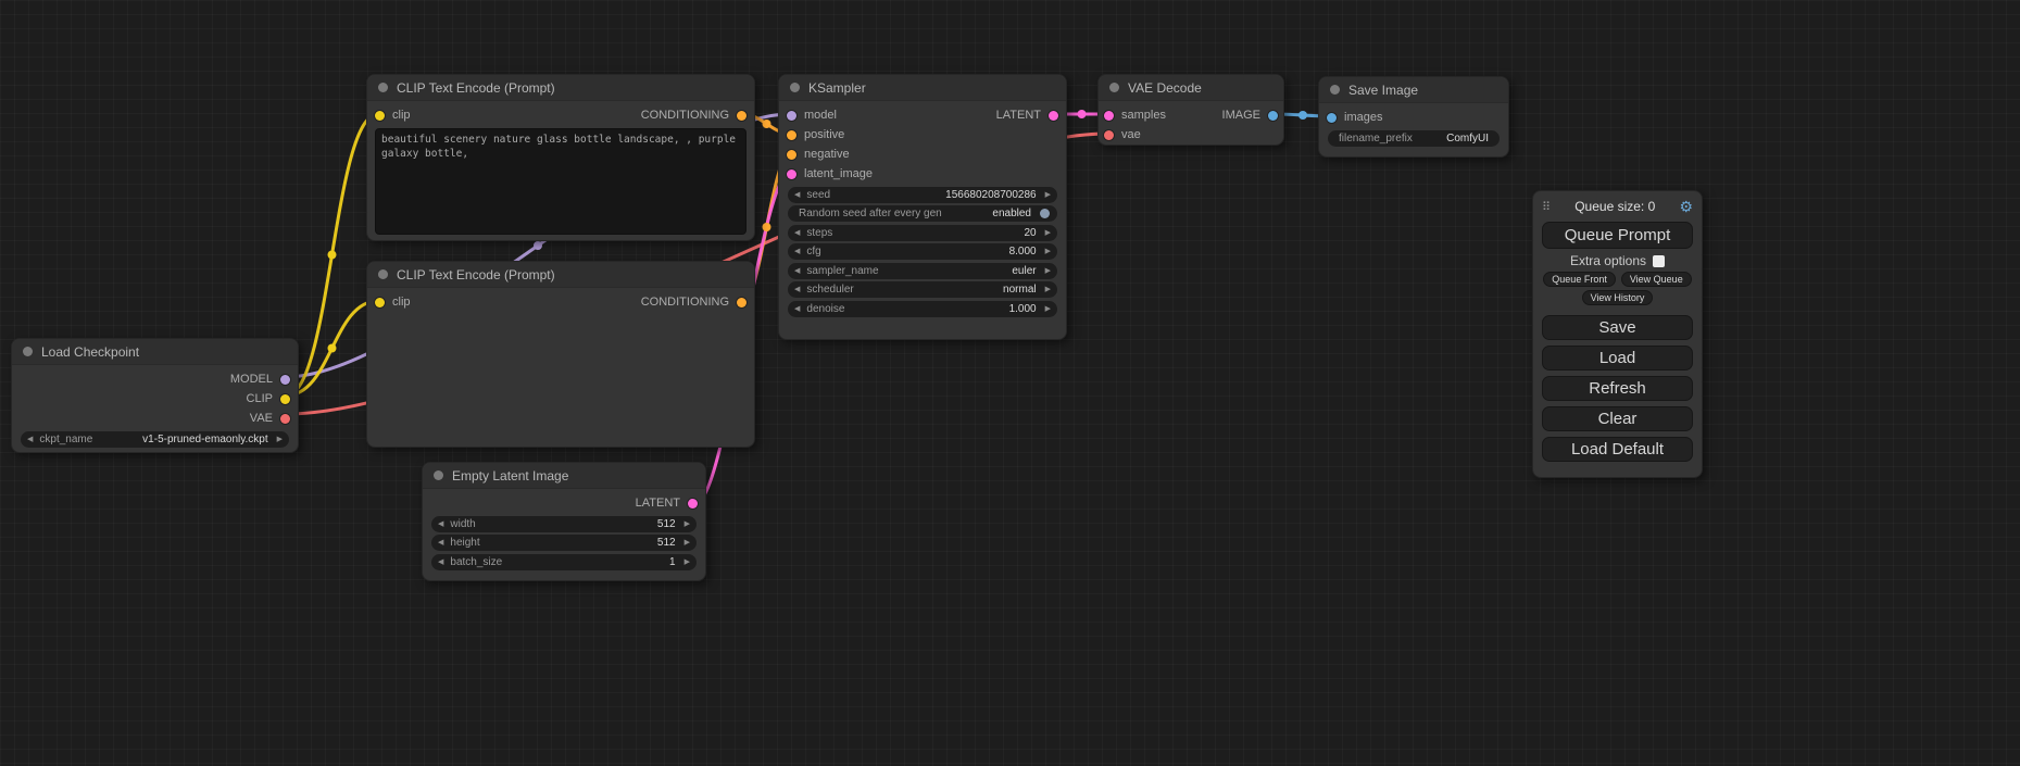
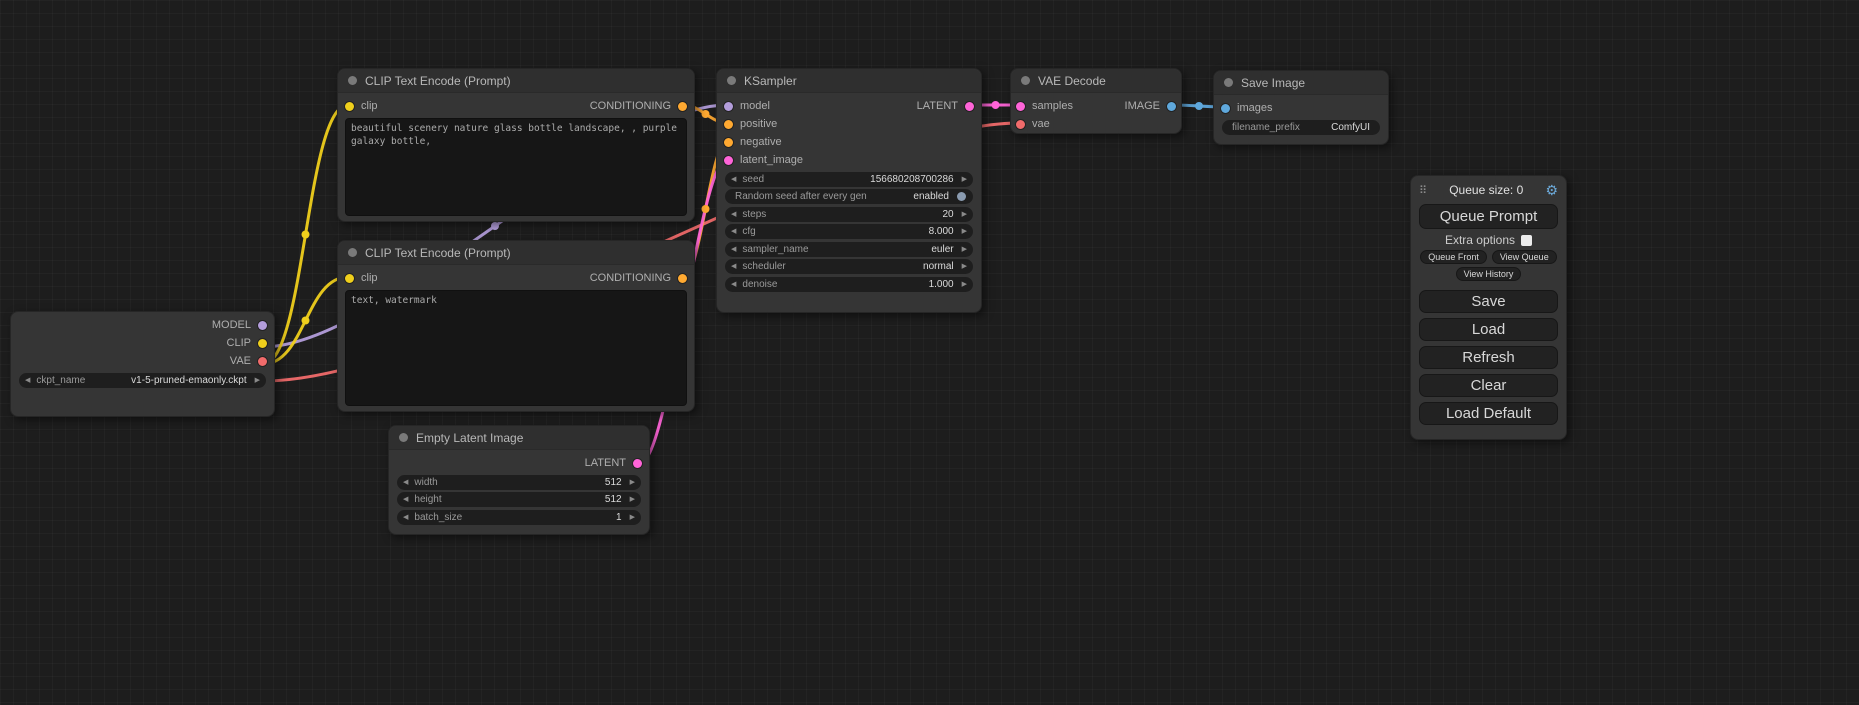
- Load Checkpoint
  MODEL
  CLIP
  VAE
  ckpt_name
  v1-5-pruned-emaonly.ckpt
  CLIP Text Encode (Prompt)
  clip
  CONDITIONING
  beautiful scenery nature glass bottle landscape, , purple galaxy bottle,
  CLIP Text Encode (Prompt)
  clip
  CONDITIONING
+ text, watermark
  Empty Latent Image
  LATENT
  width
  512
  height
  512
  batch_size
  1
  KSampler
  model
  LATENT
  positive
  negative
  latent_image
  seed
  156680208700286
  Random seed after every gen
  enabled
  steps
  20
  cfg
  8.000
  sampler_name
  euler
  scheduler
  normal
  denoise
  1.000
  VAE Decode
  samples
  IMAGE
  vae
  Save Image
  images
  filename_prefix
  ComfyUI
  ⠿
  Queue size: 0
  ⚙
  Queue Prompt
  Extra options
  Queue Front
  View Queue
  View History
  Save
  Load
  Refresh
  Clear
  Load Default
